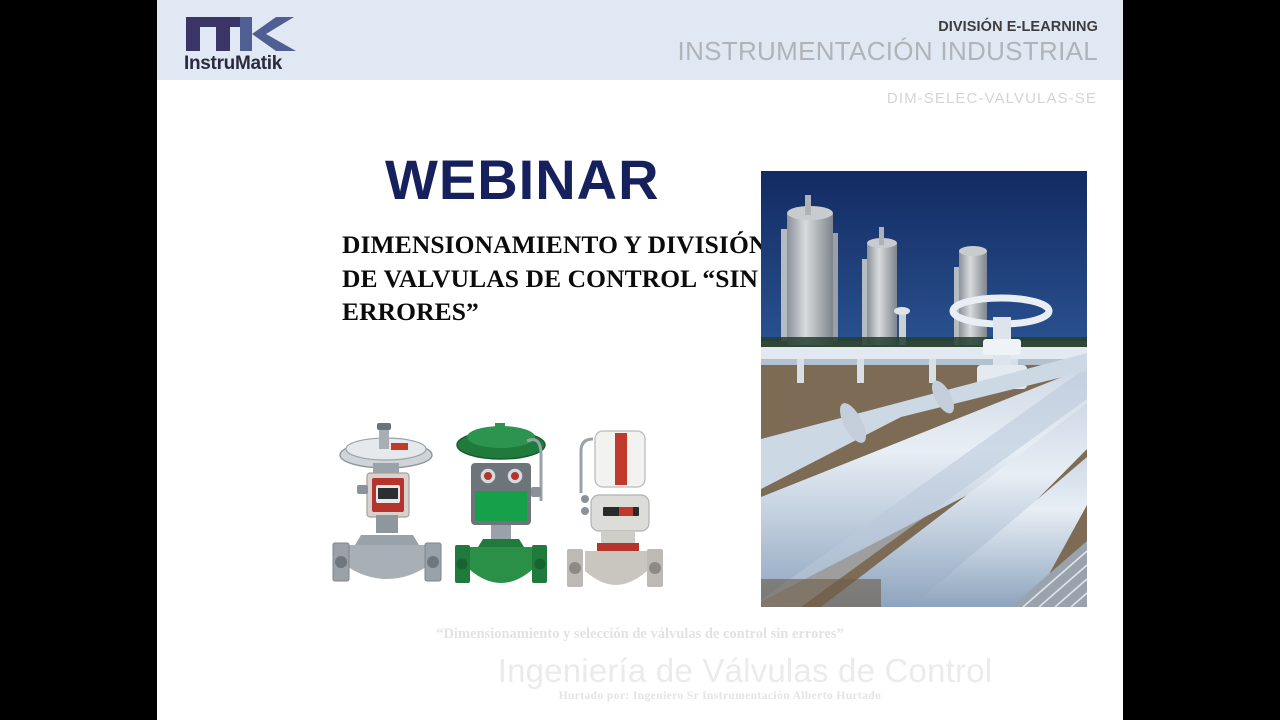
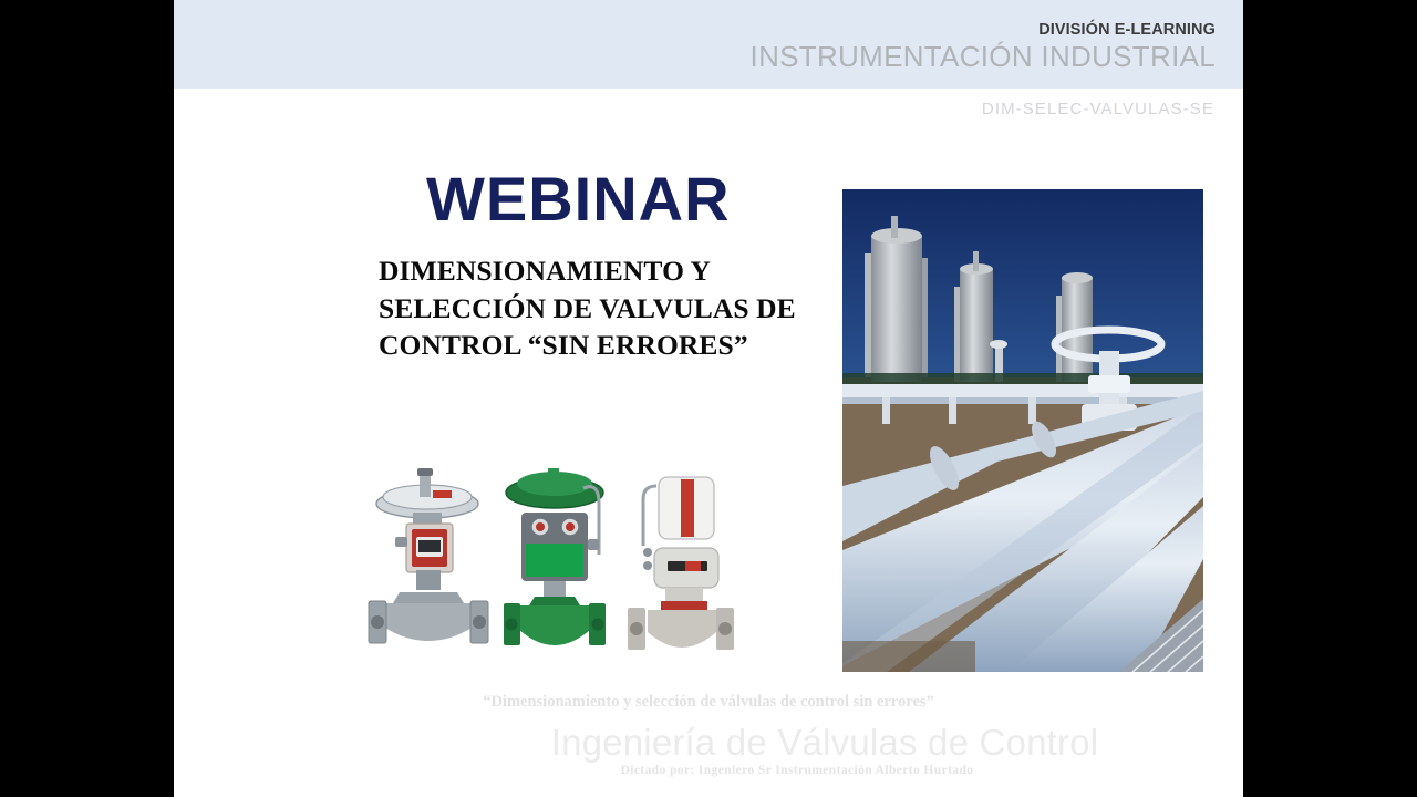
- InstruMatik
  DIVISIÓN E-LEARNING
  INSTRUMENTACIÓN INDUSTRIAL
  DIM-SELEC-VALVULAS-SE
  WEBINAR
- DIMENSIONAMIENTO Y DIVISIÓN DE VALVULAS DE CONTROL “SIN ERRORES”
+ DIMENSIONAMIENTO Y SELECCIÓN DE VALVULAS DE CONTROL “SIN ERRORES”
  “Dimensionamiento y selección de válvulas de control sin errores”
- Hurtado por: Ingeniero Sr Instrumentación Alberto Hurtado
+ Dictado por: Ingeniero Sr Instrumentación Alberto Hurtado
